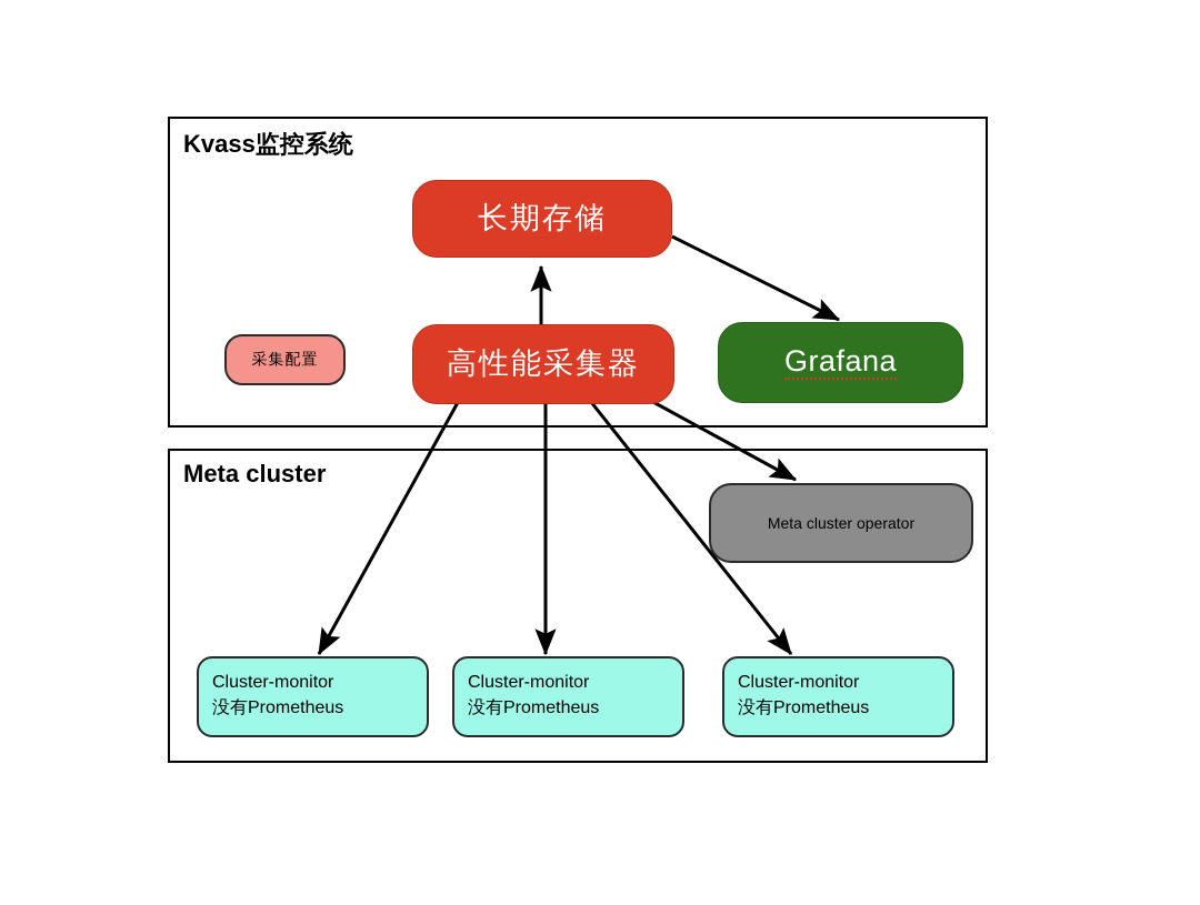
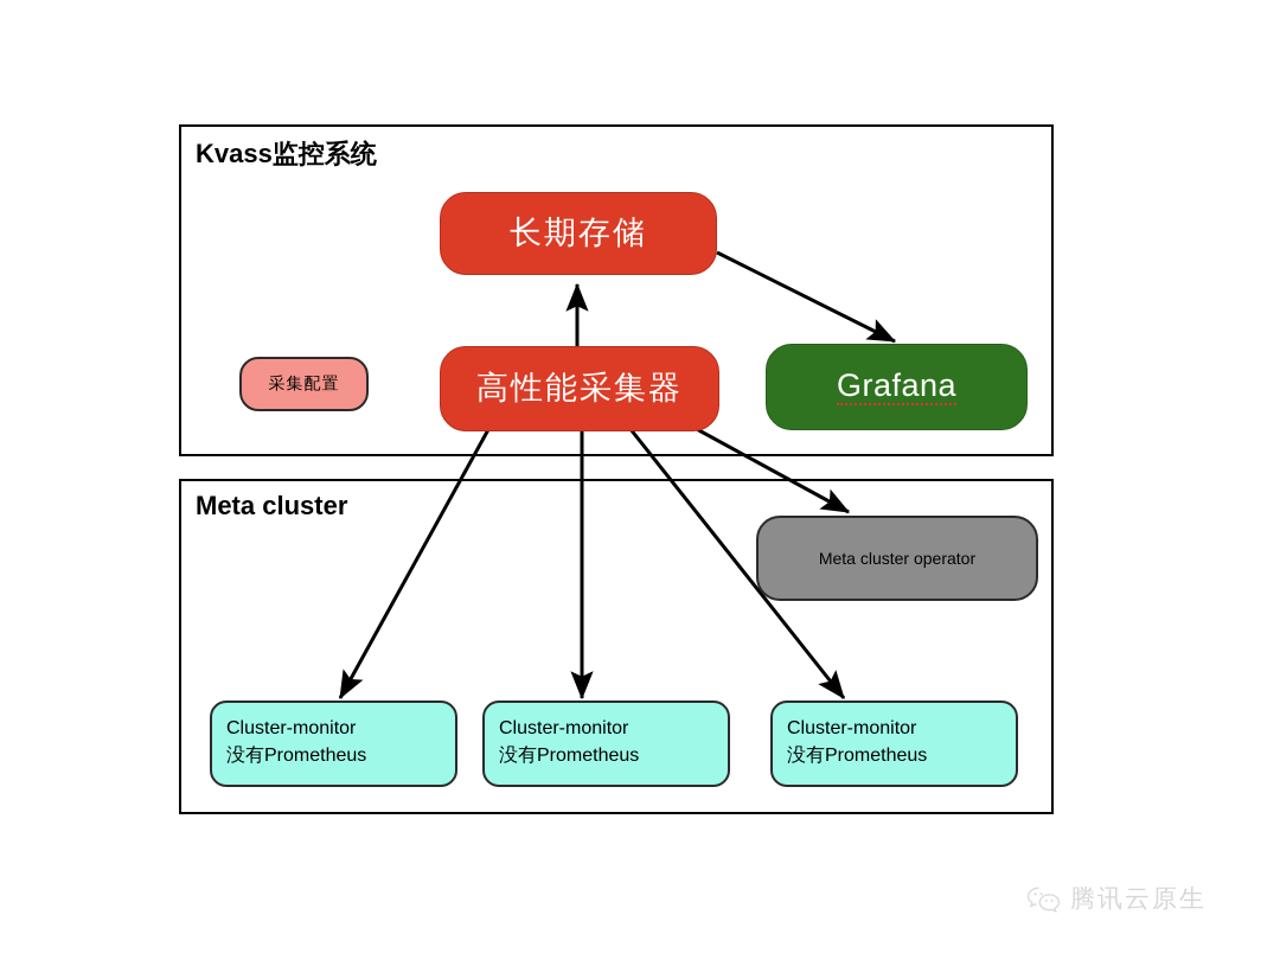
  Kvass监控系统
  Meta cluster
  长期存储
  高性能采集器
  Grafana
  采集配置
  Meta cluster operator
  Cluster-monitor
  没有Prometheus
  Cluster-monitor
  没有Prometheus
  Cluster-monitor
  没有Prometheus
+ 腾讯云原生
